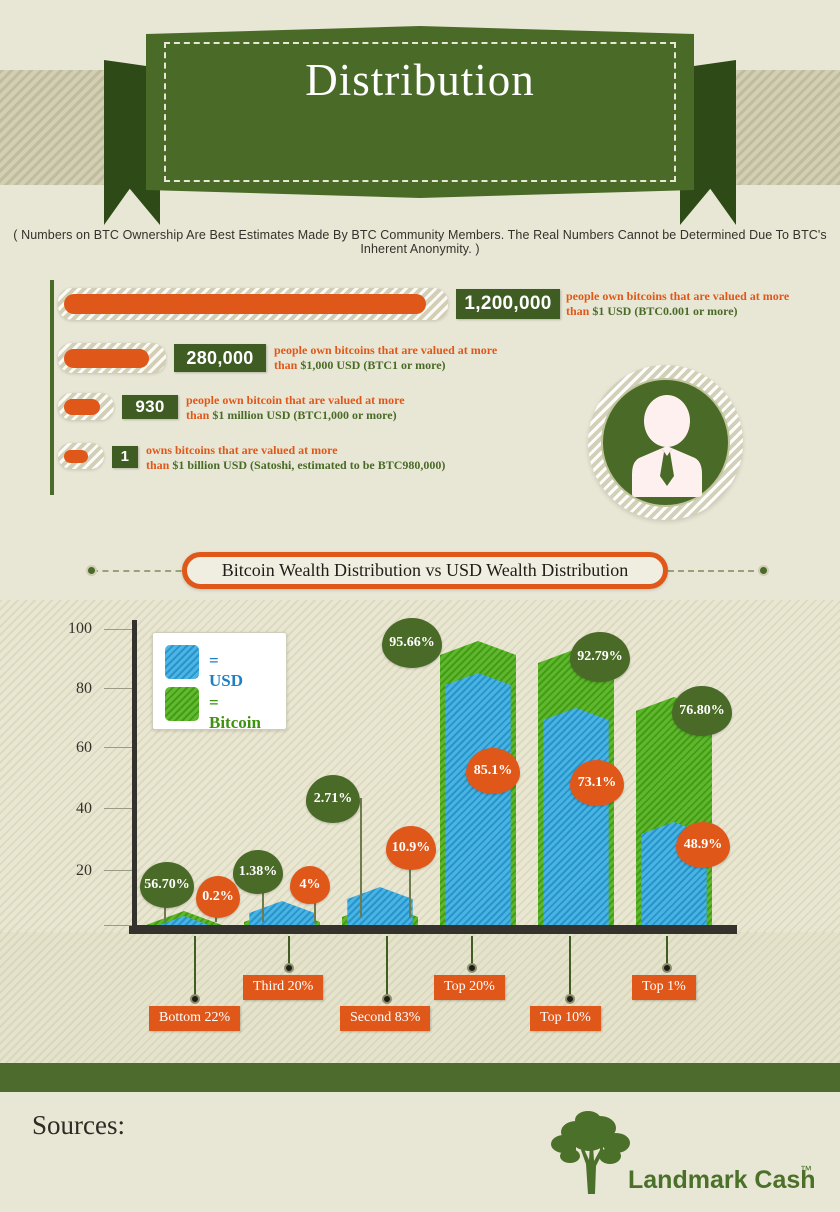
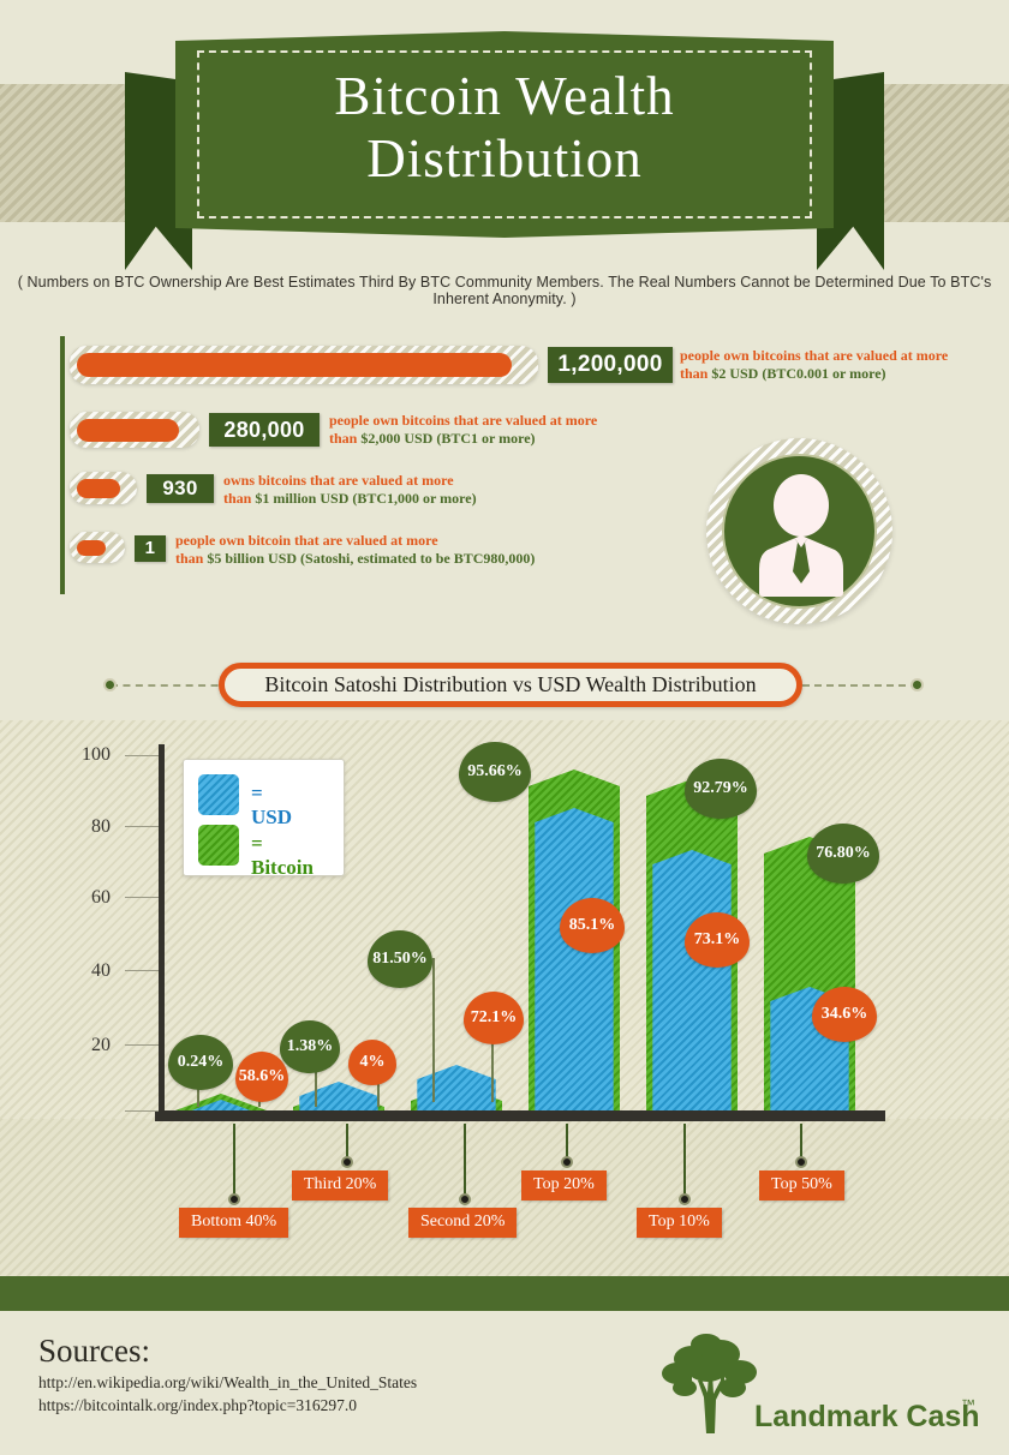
+ Bitcoin Wealth
  Distribution
- ( Numbers on BTC Ownership Are Best Estimates Made By BTC Community Members. The Real Numbers Cannot be Determined Due To BTC's Inherent Anonymity. )
+ ( Numbers on BTC Ownership Are Best Estimates Third By BTC Community Members. The Real Numbers Cannot be Determined Due To BTC's Inherent Anonymity. )
  1,200,000
  people own bitcoins that are valued at more
- than $1 USD (BTC0.001 or more)
+ than $2 USD (BTC0.001 or more)
  280,000
  people own bitcoins that are valued at more
- than $1,000 USD (BTC1 or more)
+ than $2,000 USD (BTC1 or more)
  930
- people own bitcoin that are valued at more
+ owns bitcoins that are valued at more
  than $1 million USD (BTC1,000 or more)
  1
- owns bitcoins that are valued at more
+ people own bitcoin that are valued at more
- than $1 billion USD (Satoshi, estimated to be BTC980,000)
+ than $5 billion USD (Satoshi, estimated to be BTC980,000)
- Bitcoin Wealth Distribution vs USD Wealth Distribution
+ Bitcoin Satoshi Distribution vs USD Wealth Distribution
  100
  80
  60
  40
  20
- 56.70%
+ 0.24%
- 0.2%
+ 58.6%
  1.38%
  4%
- 2.71%
+ 81.50%
- 10.9%
+ 72.1%
  95.66%
  85.1%
  92.79%
  73.1%
  76.80%
- 48.9%
+ 34.6%
  = USD
  = Bitcoin
- Bottom 22%
+ Bottom 40%
  Third 20%
- Second 83%
+ Second 20%
  Top 20%
  Top 10%
- Top 1%
+ Top 50%
  Sources:
+ http://en.wikipedia.org/wiki/Wealth_in_the_United_States
+ https://bitcointalk.org/index.php?topic=316297.0
  Landmark Cash
  ™
